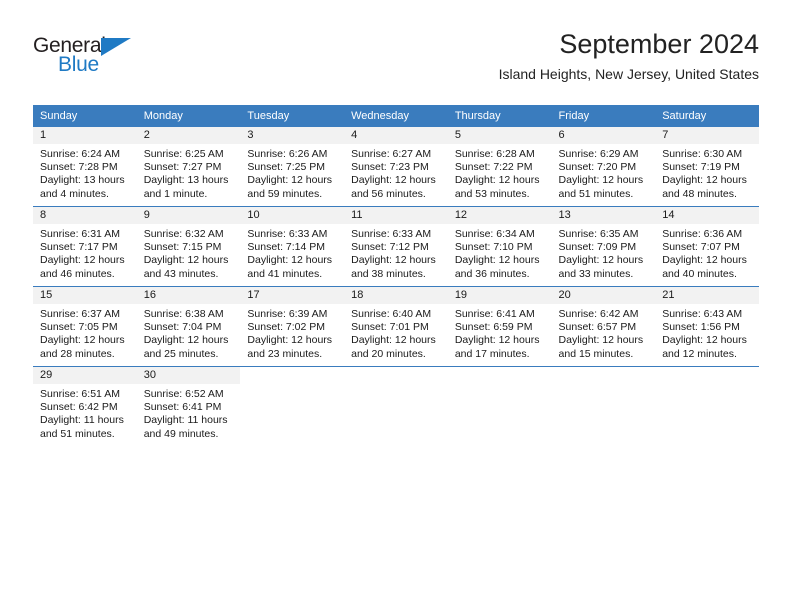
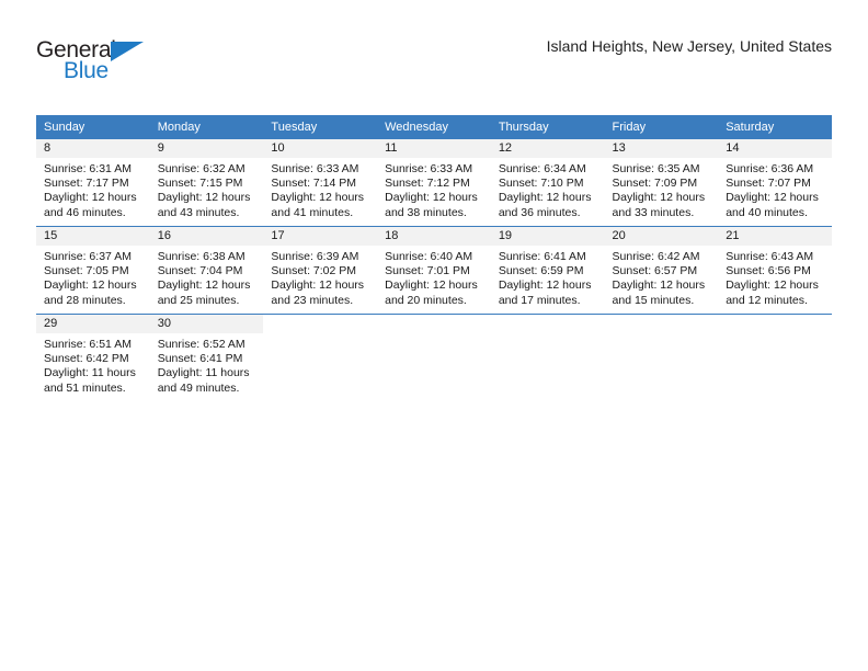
  General
  Blue
- September 2024
  Island Heights, New Jersey, United States
  Sunday	Monday	Tuesday	Wednesday	Thursday	Friday	Saturday
- 1Sunrise: 6:24 AMSunset: 7:28 PMDaylight: 13 hoursand 4 minutes.	2Sunrise: 6:25 AMSunset: 7:27 PMDaylight: 13 hoursand 1 minute.	3Sunrise: 6:26 AMSunset: 7:25 PMDaylight: 12 hoursand 59 minutes.	4Sunrise: 6:27 AMSunset: 7:23 PMDaylight: 12 hoursand 56 minutes.	5Sunrise: 6:28 AMSunset: 7:22 PMDaylight: 12 hoursand 53 minutes.	6Sunrise: 6:29 AMSunset: 7:20 PMDaylight: 12 hoursand 51 minutes.	7Sunrise: 6:30 AMSunset: 7:19 PMDaylight: 12 hoursand 48 minutes.
  8Sunrise: 6:31 AMSunset: 7:17 PMDaylight: 12 hoursand 46 minutes.	9Sunrise: 6:32 AMSunset: 7:15 PMDaylight: 12 hoursand 43 minutes.	10Sunrise: 6:33 AMSunset: 7:14 PMDaylight: 12 hoursand 41 minutes.	11Sunrise: 6:33 AMSunset: 7:12 PMDaylight: 12 hoursand 38 minutes.	12Sunrise: 6:34 AMSunset: 7:10 PMDaylight: 12 hoursand 36 minutes.	13Sunrise: 6:35 AMSunset: 7:09 PMDaylight: 12 hoursand 33 minutes.	14Sunrise: 6:36 AMSunset: 7:07 PMDaylight: 12 hoursand 40 minutes.
- 15Sunrise: 6:37 AMSunset: 7:05 PMDaylight: 12 hoursand 28 minutes.	16Sunrise: 6:38 AMSunset: 7:04 PMDaylight: 12 hoursand 25 minutes.	17Sunrise: 6:39 AMSunset: 7:02 PMDaylight: 12 hoursand 23 minutes.	18Sunrise: 6:40 AMSunset: 7:01 PMDaylight: 12 hoursand 20 minutes.	19Sunrise: 6:41 AMSunset: 6:59 PMDaylight: 12 hoursand 17 minutes.	20Sunrise: 6:42 AMSunset: 6:57 PMDaylight: 12 hoursand 15 minutes.	21Sunrise: 6:43 AMSunset: 1:56 PMDaylight: 12 hoursand 12 minutes.
+ 15Sunrise: 6:37 AMSunset: 7:05 PMDaylight: 12 hoursand 28 minutes.	16Sunrise: 6:38 AMSunset: 7:04 PMDaylight: 12 hoursand 25 minutes.	17Sunrise: 6:39 AMSunset: 7:02 PMDaylight: 12 hoursand 23 minutes.	18Sunrise: 6:40 AMSunset: 7:01 PMDaylight: 12 hoursand 20 minutes.	19Sunrise: 6:41 AMSunset: 6:59 PMDaylight: 12 hoursand 17 minutes.	20Sunrise: 6:42 AMSunset: 6:57 PMDaylight: 12 hoursand 15 minutes.	21Sunrise: 6:43 AMSunset: 6:56 PMDaylight: 12 hoursand 12 minutes.
  29Sunrise: 6:51 AMSunset: 6:42 PMDaylight: 11 hoursand 51 minutes.	30Sunrise: 6:52 AMSunset: 6:41 PMDaylight: 11 hoursand 49 minutes.
